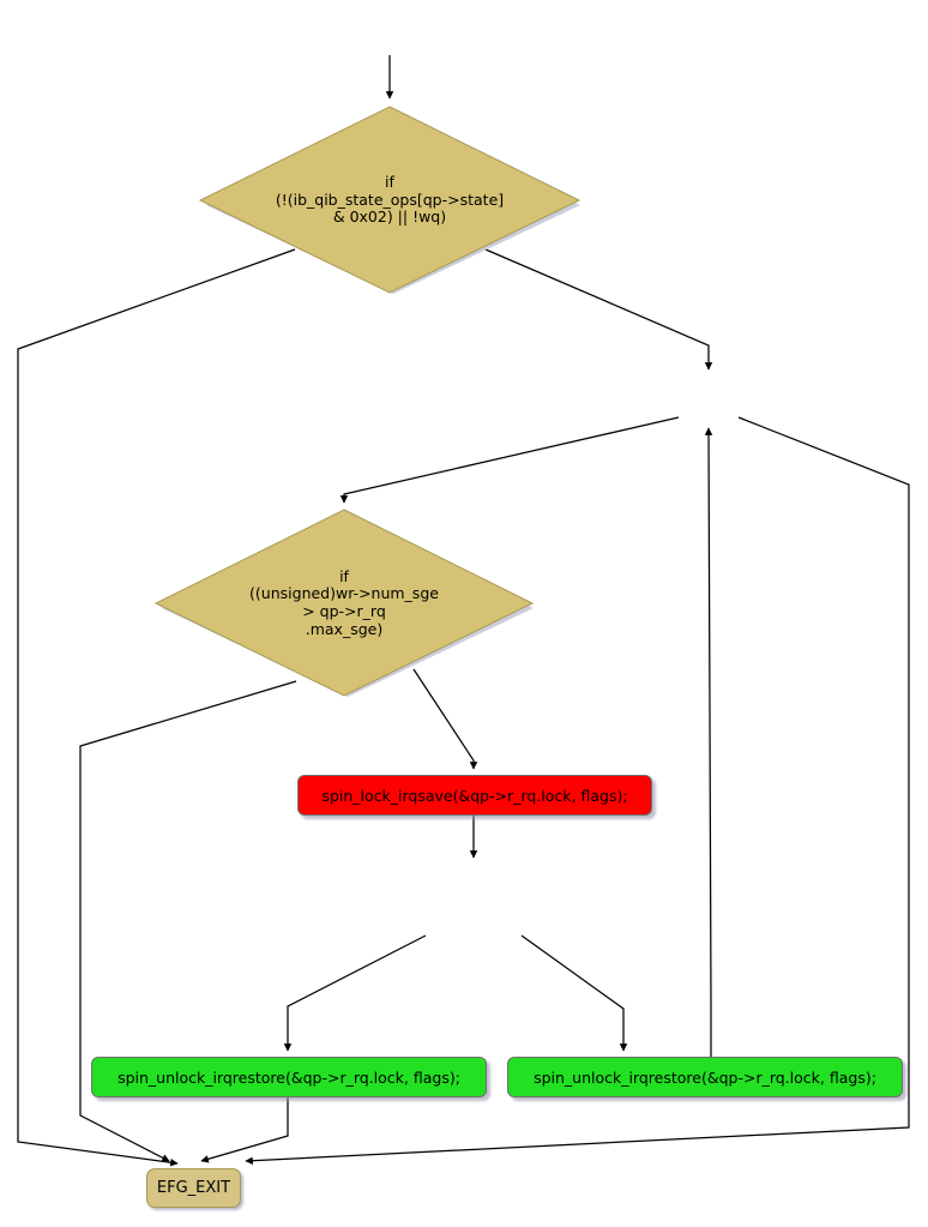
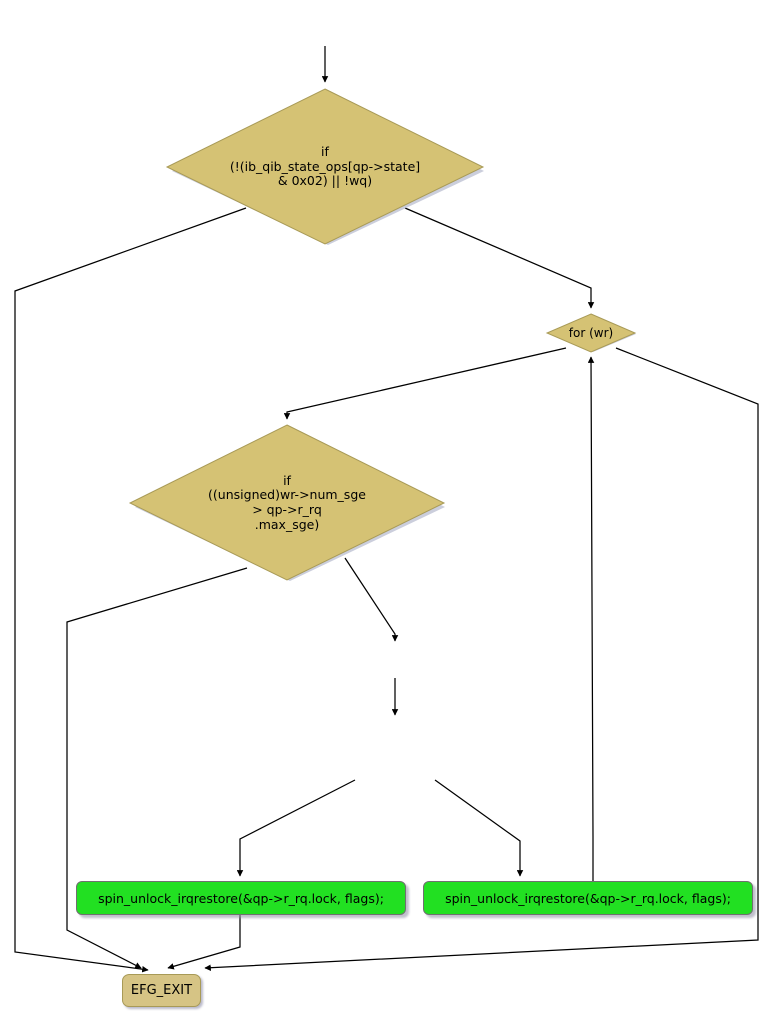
  if
  (!(ib_qib_state_ops[qp->state]
  & 0x02) || !wq)
+ for (wr)
  if
  ((unsigned)wr->num_sge
  > qp->r_rq
  .max_sge)
- spin_lock_irqsave(&qp->r_rq.lock, flags);
  spin_unlock_irqrestore(&qp->r_rq.lock, flags);
  spin_unlock_irqrestore(&qp->r_rq.lock, flags);
  EFG_EXIT
